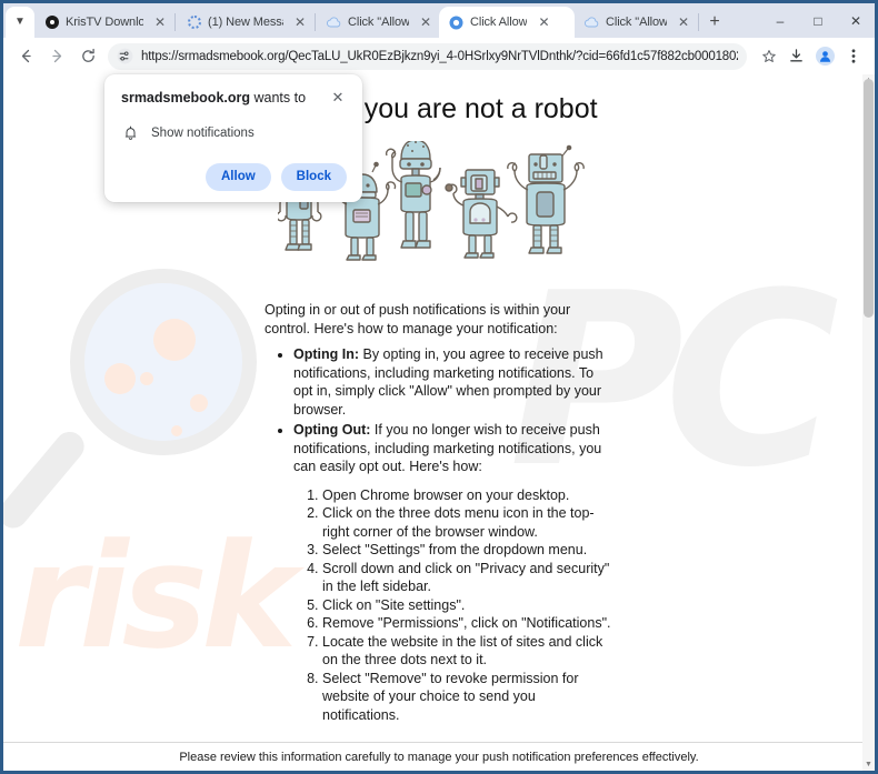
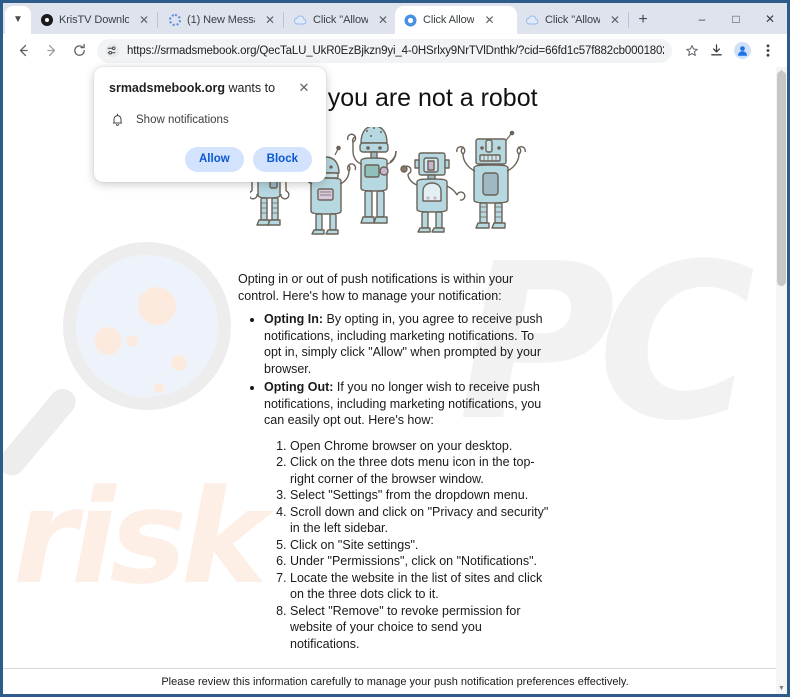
  ▼
  KrisTV Downlo
  ✕
  (1) New Mess
  ✕
  Click "Allow
  ✕
  Click Allow
  ✕
  Click "Allow
  ✕
  +
  –
  □
  ✕
  https://srmadsmebook.org/QecTaLU_UkR0EzBjkzn9yi_4-0HSrlxy9NrTVlDnthk/?cid=66fd1c57f882cb000180
  PC
  risk
  you are not a robot
  Opting in or out of push notifications is within your control. Here's how to manage your notification:
  Opting In: By opting in, you agree to receive push notifications, including marketing notifications. To opt in, simply click "Allow" when prompted by your browser.
  Opting Out: If you no longer wish to receive push notifications, including marketing notifications, you can easily opt out. Here's how:
  Open Chrome browser on your desktop.
  Click on the three dots menu icon in the top-right corner of the browser window.
  Select "Settings" from the dropdown menu.
  Scroll down and click on "Privacy and security" in the left sidebar.
  Click on "Site settings".
- Remove "Permissions", click on "Notifications".
+ Under "Permissions", click on "Notifications".
- Locate the website in the list of sites and click on the three dots next to it.
+ Locate the website in the list of sites and click on the three dots click to it.
  Select "Remove" to revoke permission for website of your choice to send you notifications.
  Please review this information carefully to manage your push notification preferences effectively.
  srmadsmebook.org wants to
  ✕
  Show notifications
  Allow
  Block
